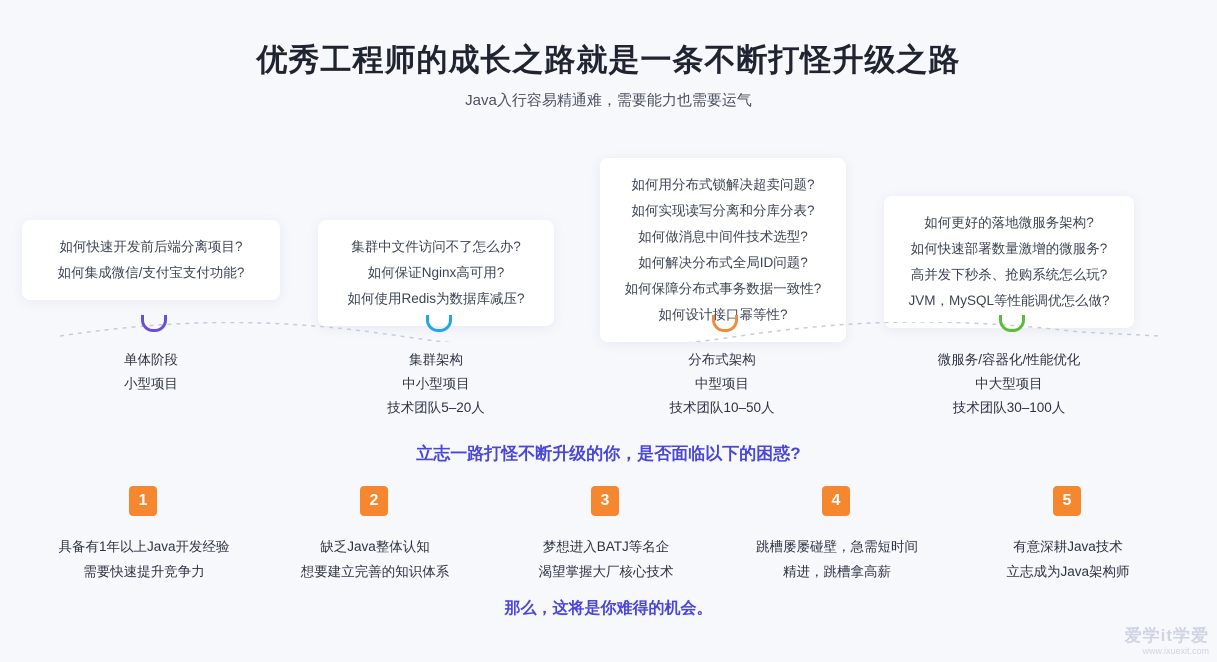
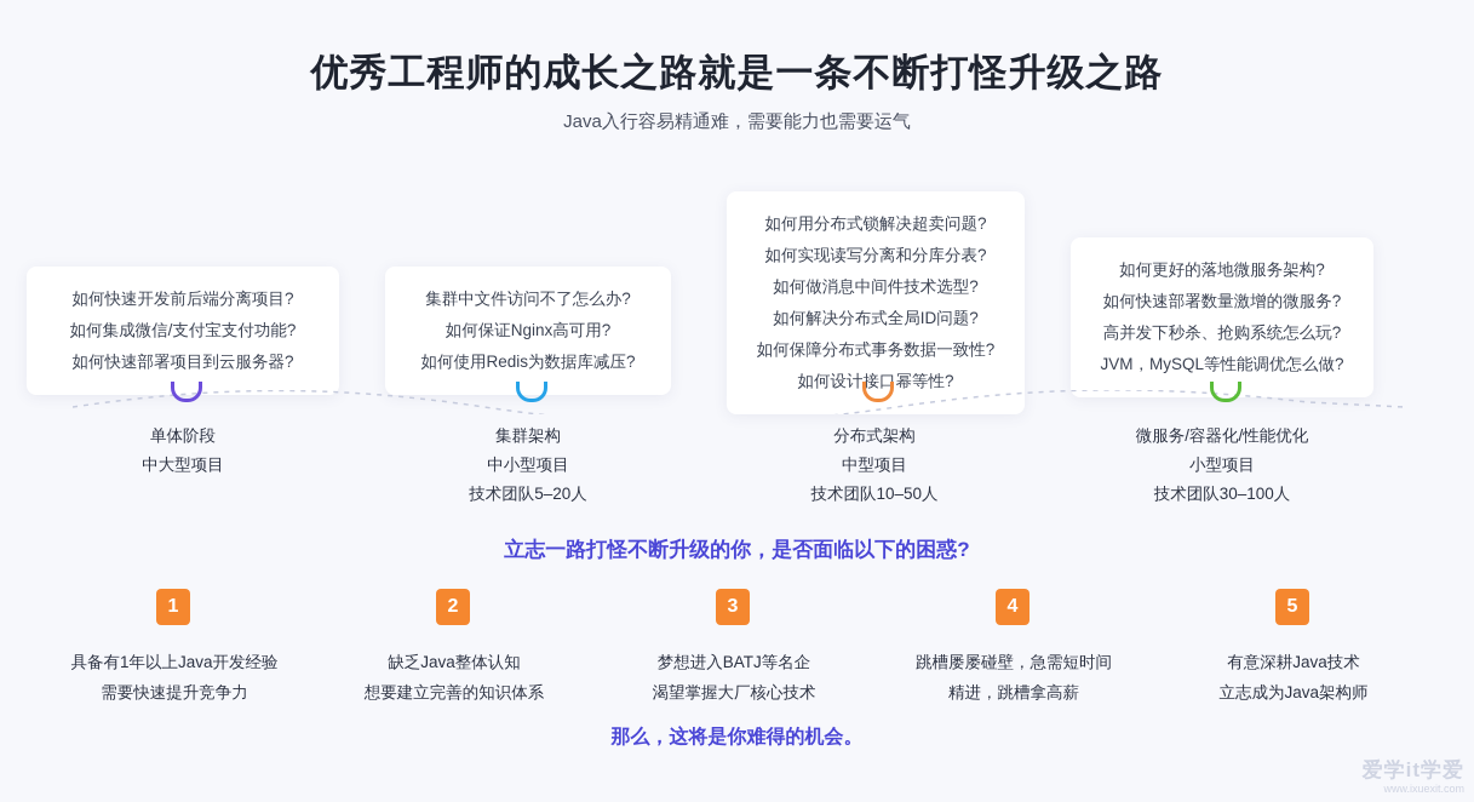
  优秀工程师的成长之路就是一条不断打怪升级之路
  Java入行容易精通难，需要能力也需要运气
  如何快速开发前后端分离项目?
  如何集成微信/支付宝支付功能?
+ 如何快速部署项目到云服务器?
  集群中文件访问不了怎么办?
  如何保证Nginx高可用?
  如何使用Redis为数据库减压?
  如何用分布式锁解决超卖问题?
  如何实现读写分离和分库分表?
  如何做消息中间件技术选型?
  如何解决分布式全局ID问题?
  如何保障分布式事务数据一致性?
  如何设计接口幂等性?
  如何更好的落地微服务架构?
  如何快速部署数量激增的微服务?
  高并发下秒杀、抢购系统怎么玩?
  JVM，MySQL等性能调优怎么做?
  单体阶段
- 小型项目
+ 中大型项目
  集群架构
  中小型项目
  技术团队5–20人
  分布式架构
  中型项目
  技术团队10–50人
  微服务/容器化/性能优化
- 中大型项目
+ 小型项目
  技术团队30–100人
  立志一路打怪不断升级的你，是否面临以下的困惑?
  1
  具备有1年以上Java开发经验
  需要快速提升竞争力
  2
  缺乏Java整体认知
  想要建立完善的知识体系
  3
  梦想进入BATJ等名企
  渴望掌握大厂核心技术
  4
  跳槽屡屡碰壁，急需短时间
  精进，跳槽拿高薪
  5
  有意深耕Java技术
  立志成为Java架构师
  那么，这将是你难得的机会。
  爱学it学爱
  www.ixuexit.com
